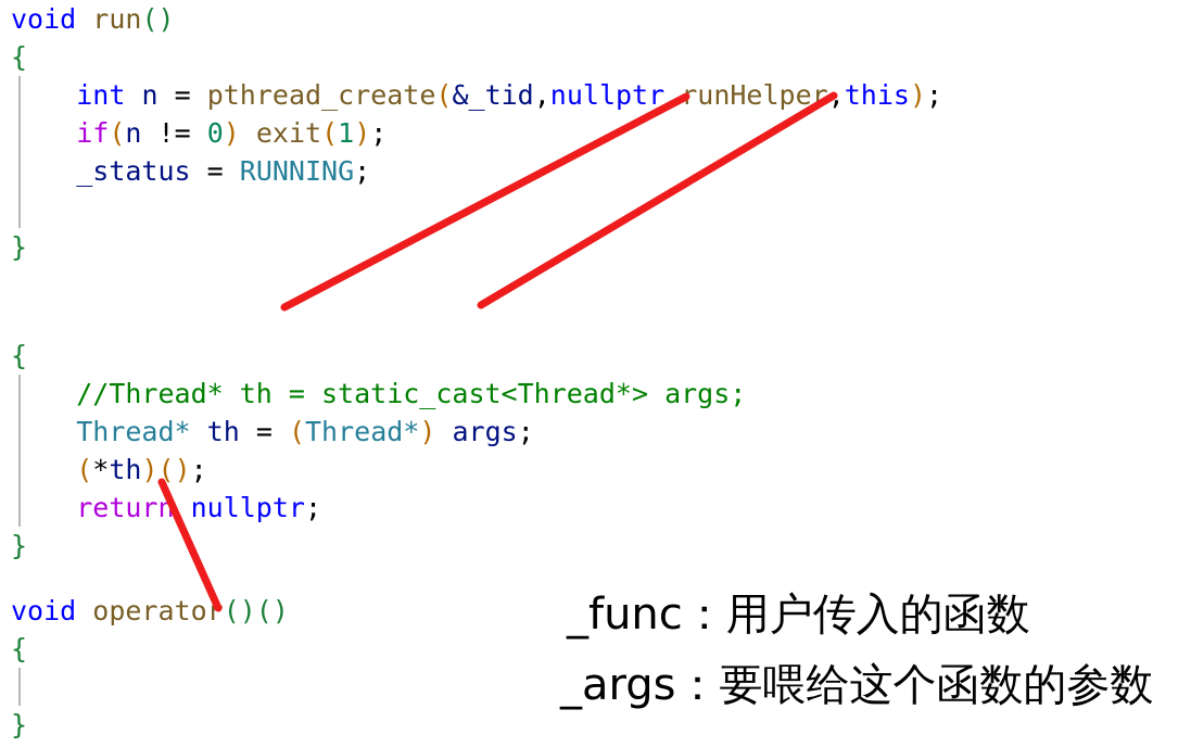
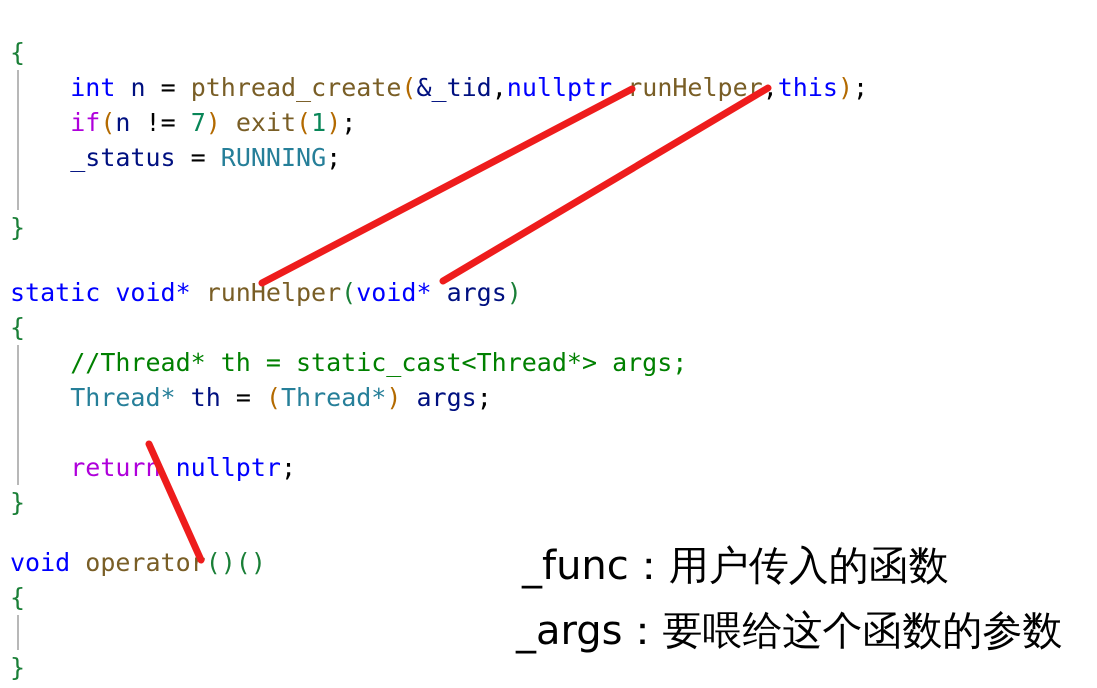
- void run()
  {
  int n = pthread_create(&_tid,nullptr, unHelper this);
- if(n != 0) exit(1);
+ if(n != 7) exit(1);
  _status = RUNNING;
  }
+ static void* runHelper(void* args)
  {
  //Thread* th = static_cast<Thread*> args;
  Thread* th = (Thread*) args;
- (*th)();
  return nullptr;
  }
  void operator()()
  {
  }
  _func：用户传入的函数
  _args：要喂给这个函数的参数
